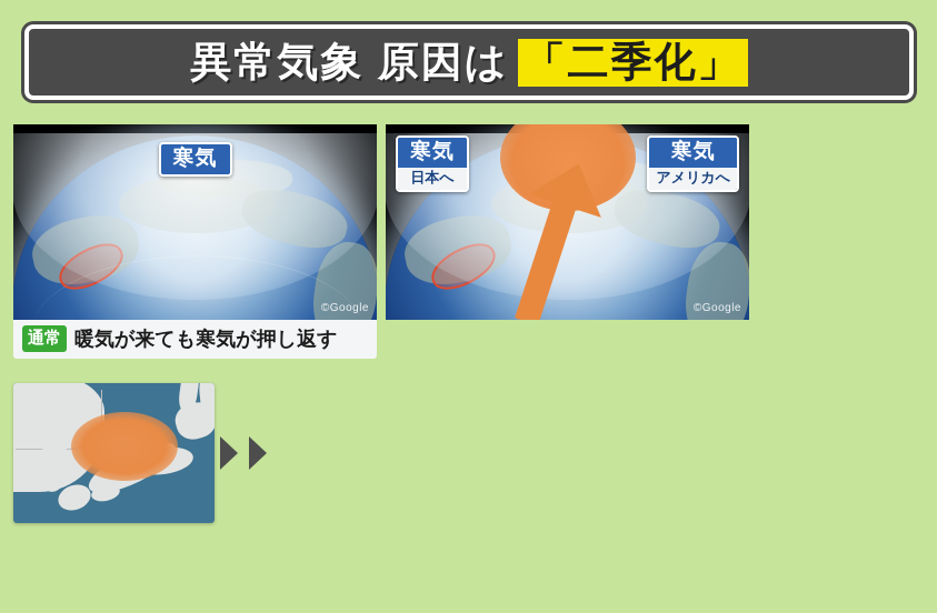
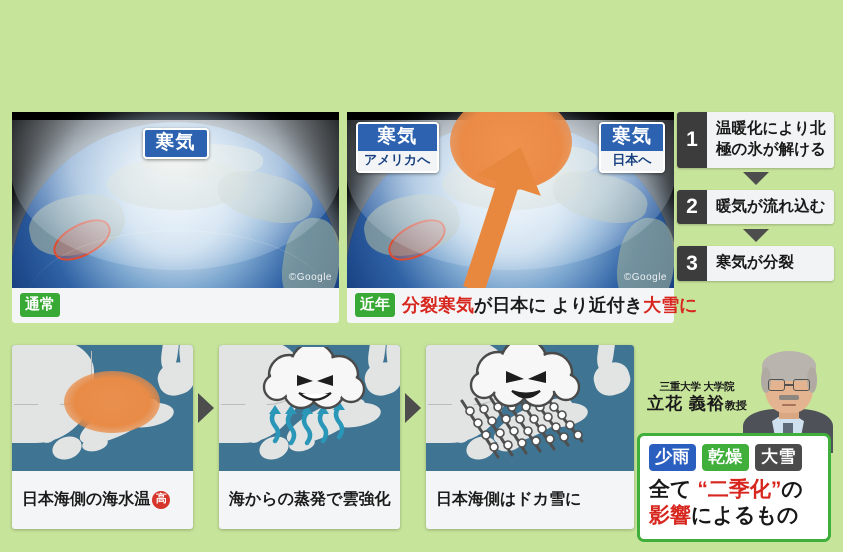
- 異常気象 原因は 「二季化」
  寒気
  ©Google
  通常
- 暖気が来ても寒気が押し返す
  寒気
- 日本へ
+ アメリカへ
  寒気
- アメリカへ
+ 日本へ
  ©Google
+ 近年
+ 分裂寒気が日本に より近付き大雪に
+ 1
+ 温暖化により北極の氷が解ける
+ 2
+ 暖気が流れ込む
+ 3
+ 寒気が分裂
+ 日本海側の海水温
+ 高
+ 海からの蒸発で雲強化
+ 日本海側はドカ雪に
+ 三重大学 大学院
+ 立花 義裕教授
+ 少雨
+ 乾燥
+ 大雪
+ 全て “二季化”の
+ 影響によるもの
